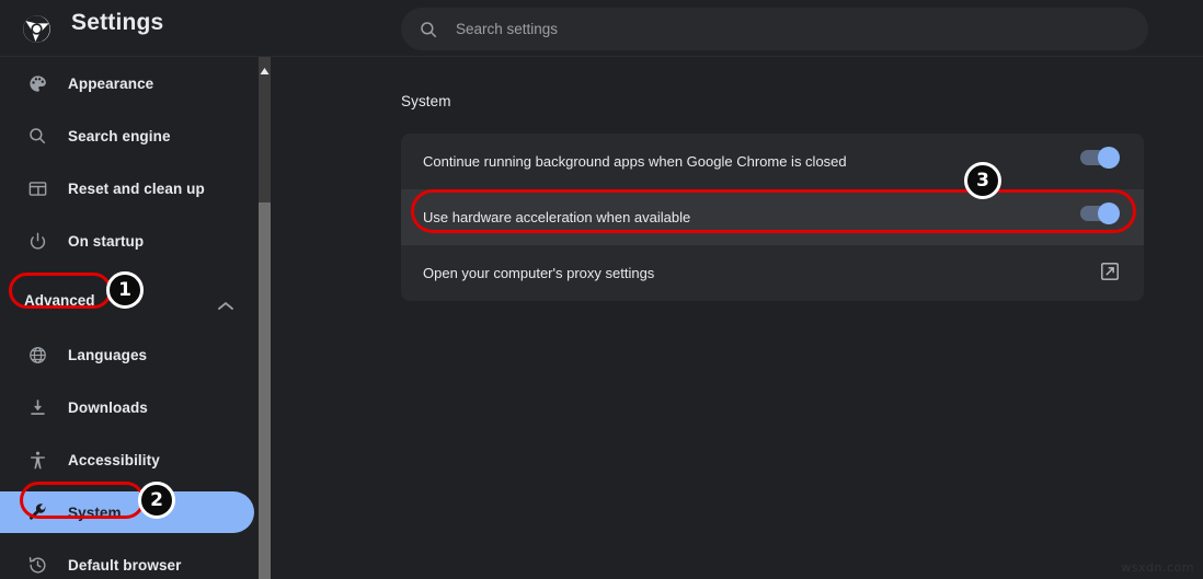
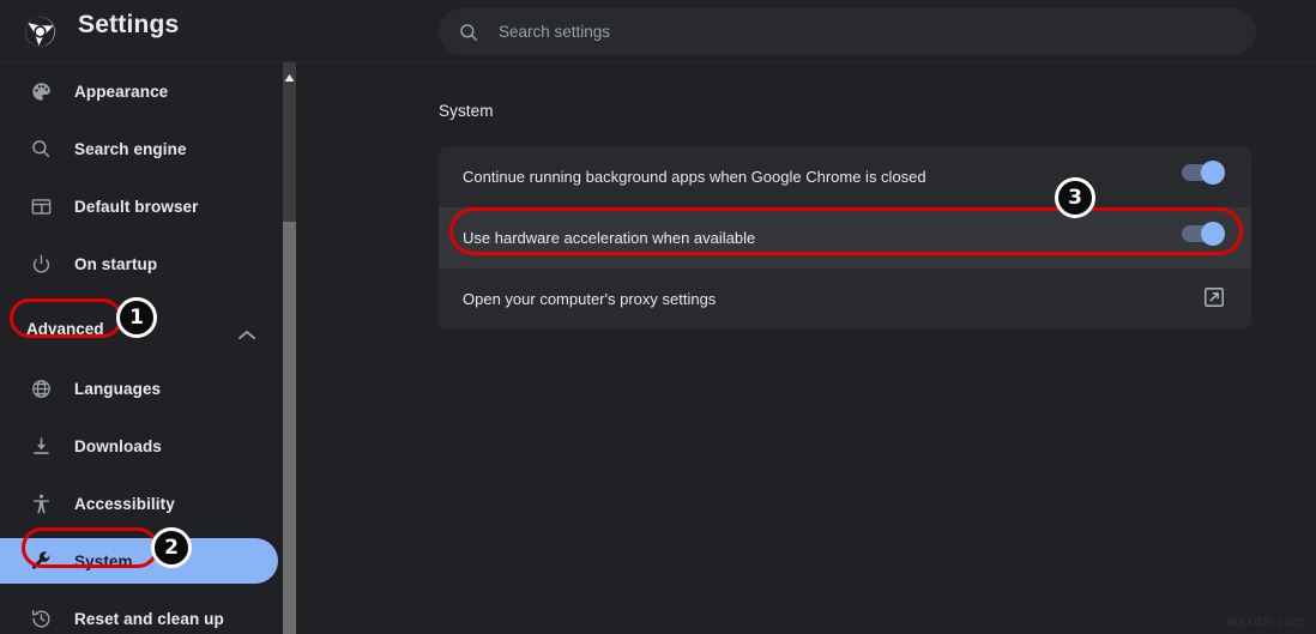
  Settings
  Search settings
  Appearance
  Search engine
- Reset and clean up
+ Default browser
  On startup
  Advanced
  Languages
  Downloads
  Accessibility
  System
- Default browser
+ Reset and clean up
  System
  Continue running background apps when Google Chrome is closed
  Use hardware acceleration when available
  Open your computer's proxy settings
  1
  2
  3
